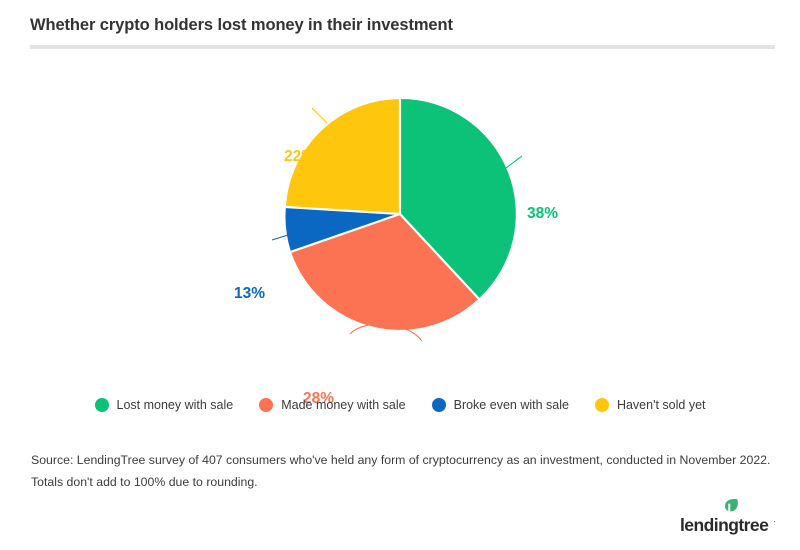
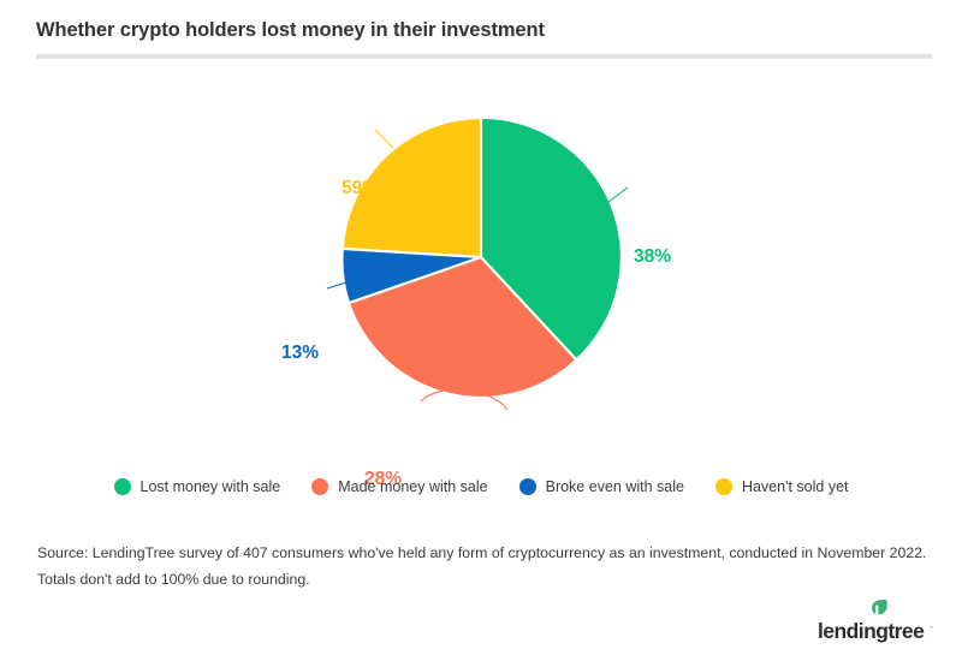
  Whether crypto holders lost money in their investment
  38%
  28%
  13%
- 22%
+ 59%
  Lost money with sale
  Made money with sale
  Broke even with sale
  Haven't sold yet
  Source: LendingTree survey of 407 consumers who've held any form of cryptocurrency as an investment, conducted in November 2022. Totals don't add to 100% due to rounding.
  lendingtree
  ·
